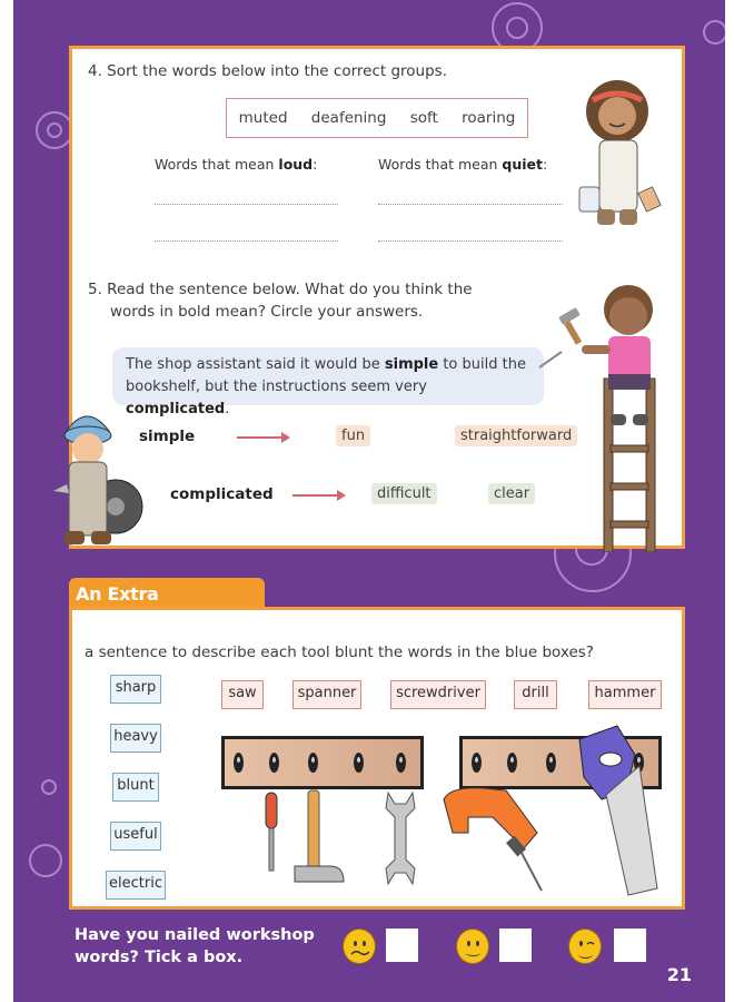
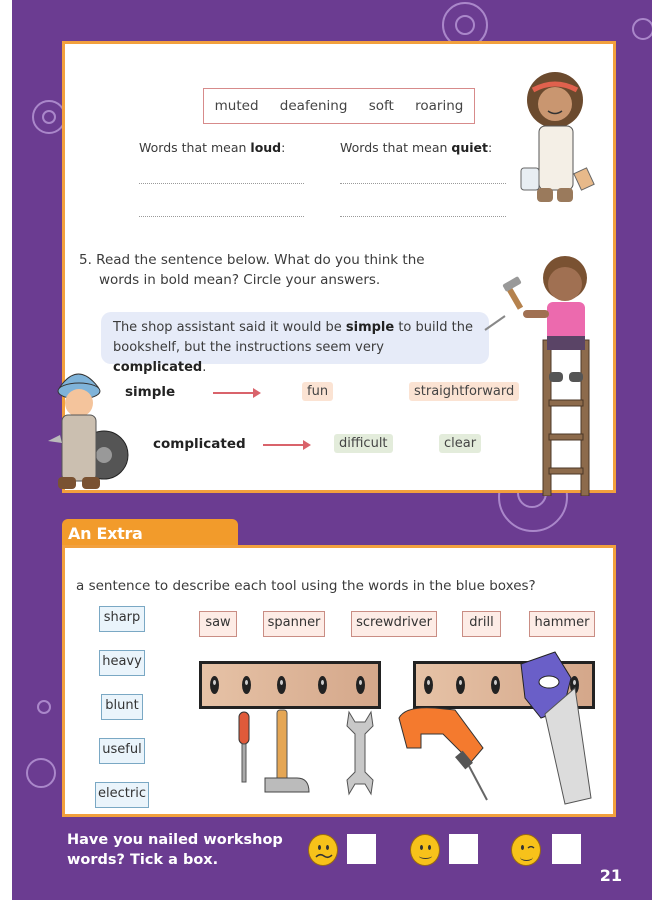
- 4. Sort the words below into the correct groups.
  muted
  deafening
  soft
  roaring
  Words that mean loud:
  Words that mean quiet:
  5. Read the sentence below. What do you think the
  words in bold mean? Circle your answers.
  The shop assistant said it would be simple to build the bookshelf, but the instructions seem very complicated.
  simple
  fun
  straightforward
  complicated
  difficult
  clear
- a sentence to describe each tool blunt the words in the blue boxes?
+ a sentence to describe each tool using the words in the blue boxes?
  sharp
  heavy
  blunt
  useful
  electric
  saw
  spanner
  screwdriver
  drill
  hammer
  Have you nailed workshop
  words? Tick a box.
  21
